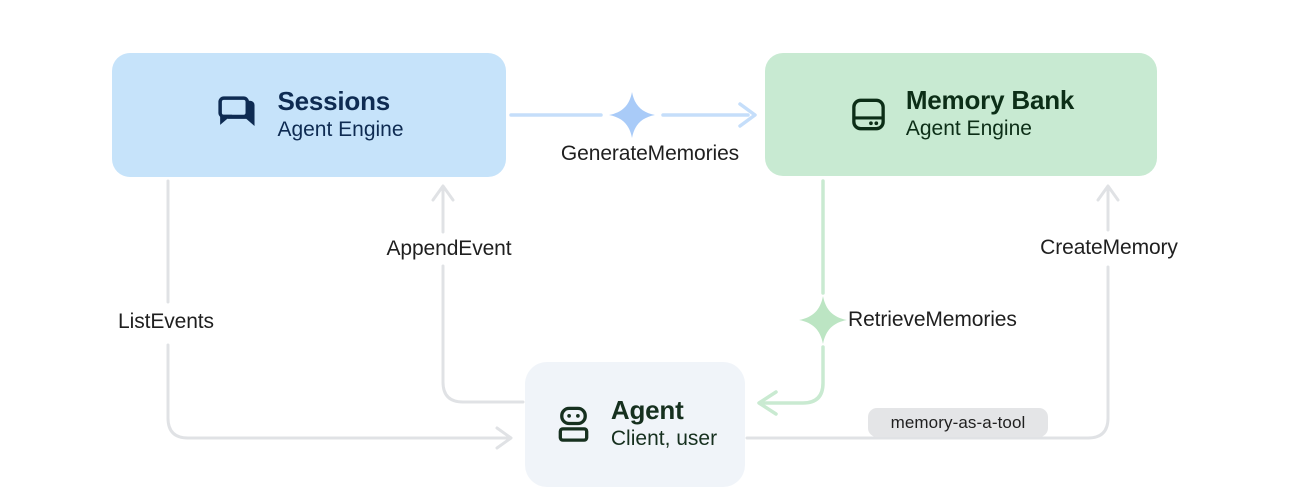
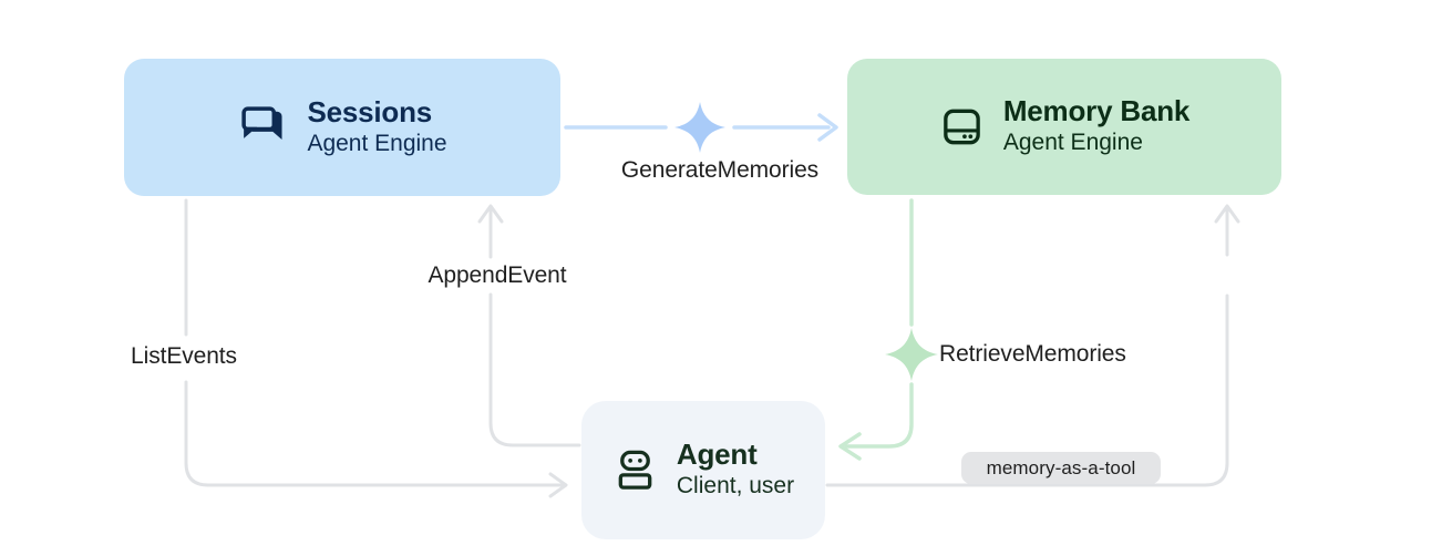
  Sessions
  Agent Engine
  Memory Bank
  Agent Engine
  Agent
  Client, user
  GenerateMemories
  AppendEvent
  ListEvents
  RetrieveMemories
- CreateMemory
  memory-as-a-tool
